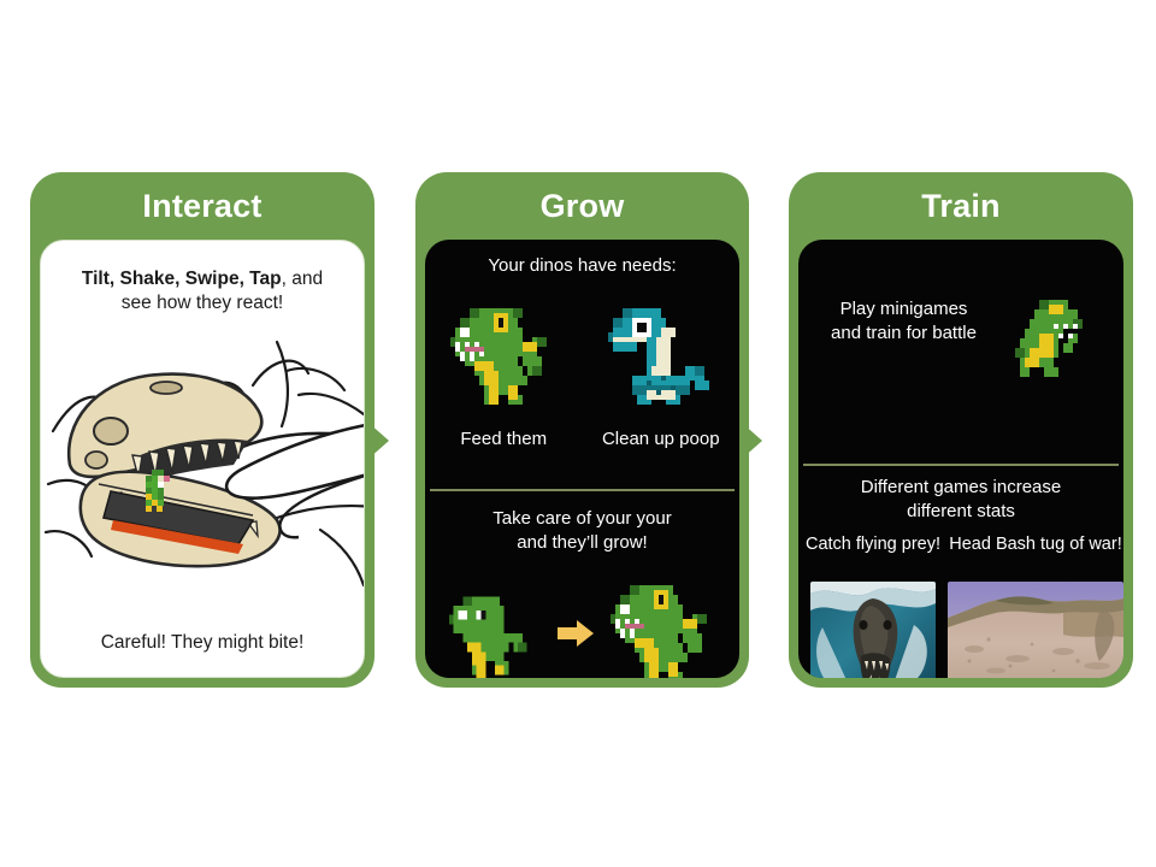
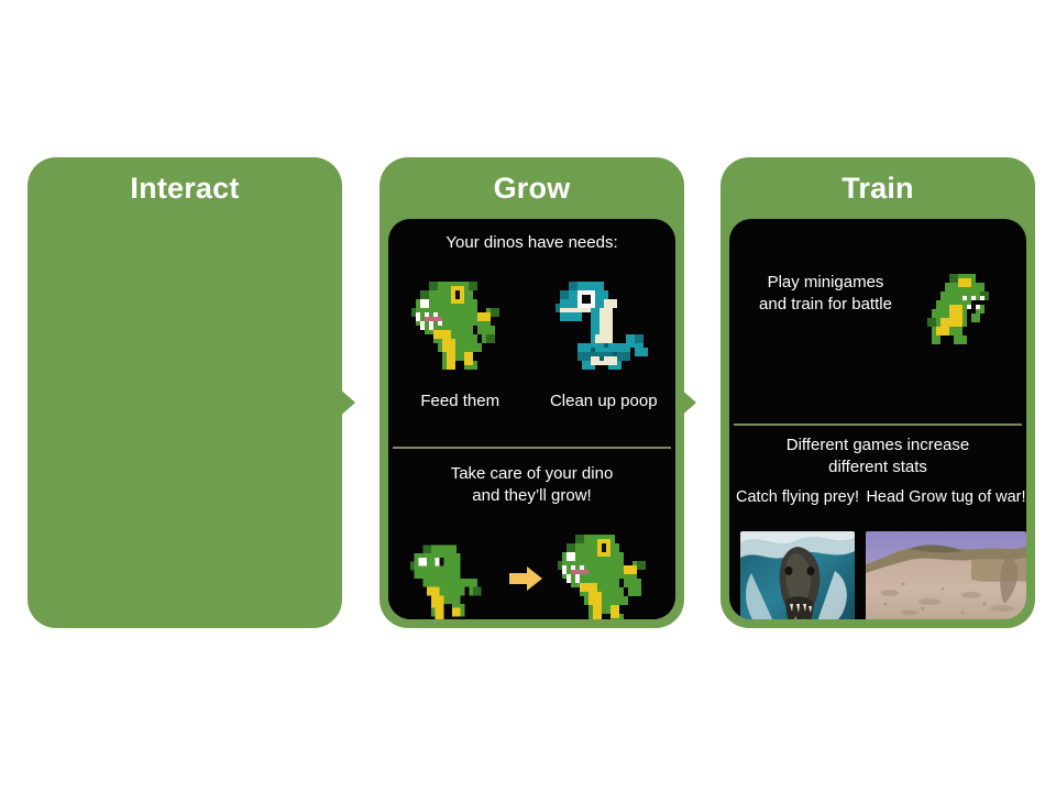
  Interact
- Tilt, Shake, Swipe, Tap, and
- see how they react!
- Careful! They might bite!
  Grow
  Your dinos have needs:
  Feed them
  Clean up poop
- Take care of your your
+ Take care of your dino
  and they’ll grow!
  Train
  Play minigames
  and train for battle
  Different games increase
  different stats
  Catch flying prey!
- Head Bash tug of war!
+ Head Grow tug of war!
